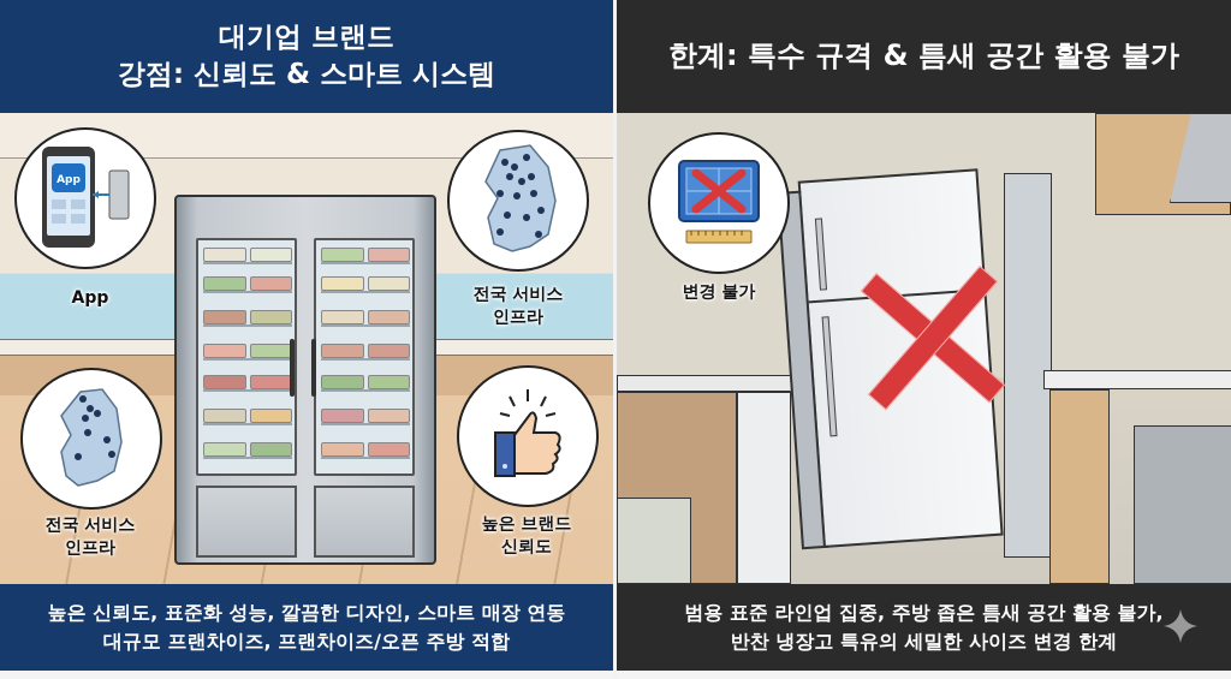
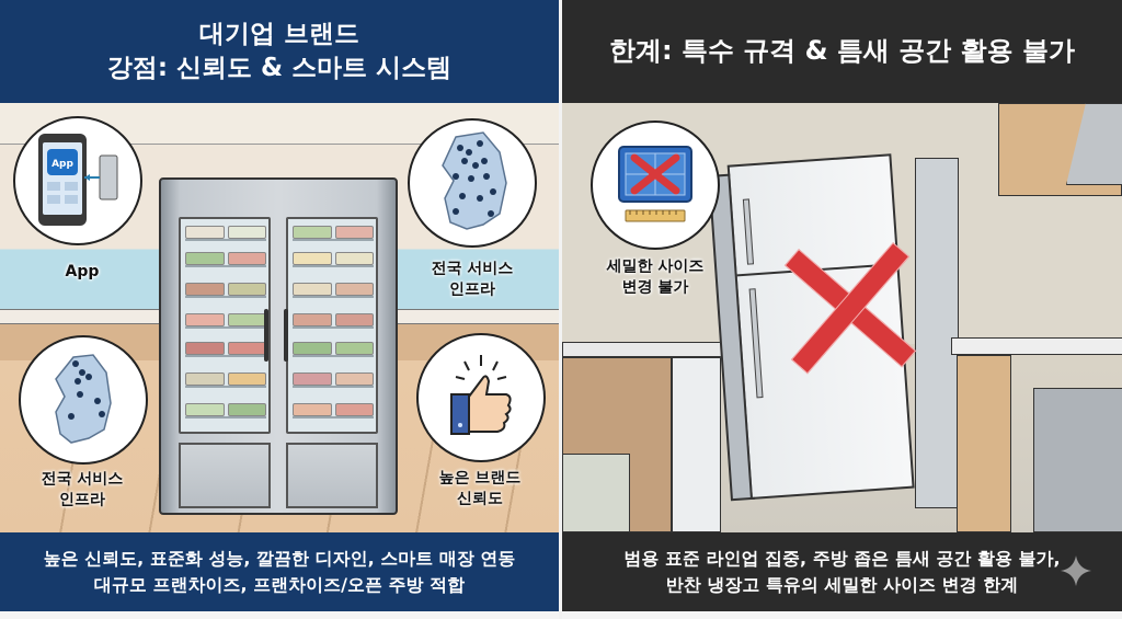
  대기업 브랜드
  강점: 신뢰도 & 스마트 시스템
  App
  App
  전국 서비스
  인프라
  전국 서비스
  인프라
  높은 브랜드
  신뢰도
  높은 신뢰도, 표준화 성능, 깔끔한 디자인, 스마트 매장 연동
  대규모 프랜차이즈, 프랜차이즈/오픈 주방 적합
  한계: 특수 규격 & 틈새 공간 활용 불가
+ 세밀한 사이즈
  변경 불가
  범용 표준 라인업 집중, 주방 좁은 틈새 공간 활용 불가,
  반찬 냉장고 특유의 세밀한 사이즈 변경 한계
